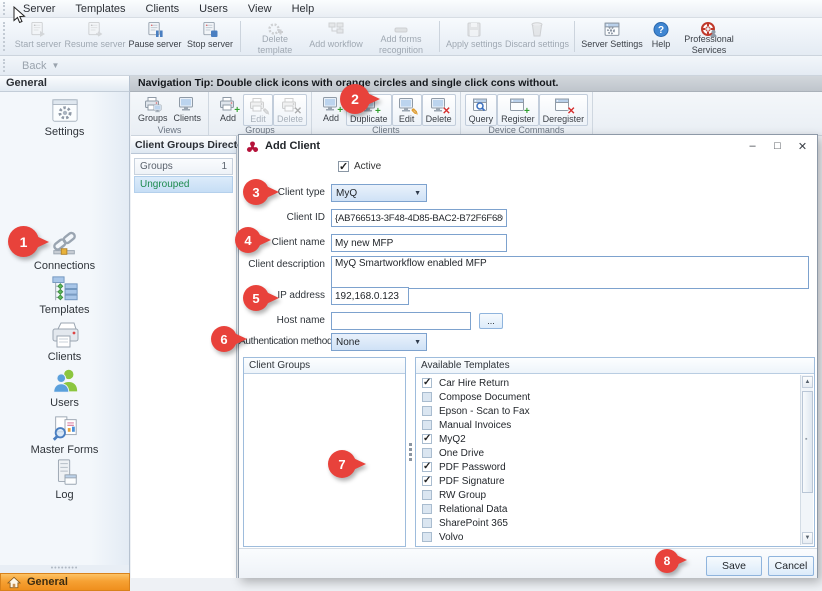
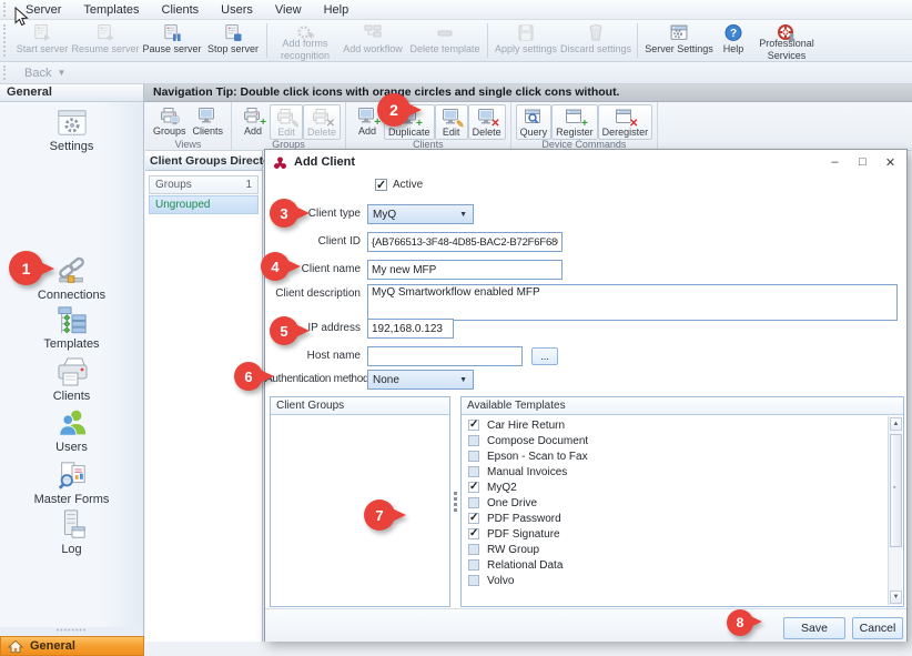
  Server
  Templates
  Clients
  Users
  View
  Help
  Start server
  Resume server
  Pause server
  Stop server
- Delete template
+ Add forms recognition
  Add workflow
- Add forms recognition
+ Delete template
  Apply settings
  Discard settings
  Server Settings
  ?
  Help
  Professional Services
  Back
  ▼
  General
  Navigation Tip: Double click icons with orange circles and single click cons without.
  Settings
  Connections
  Templates
  Clients
  Users
  Master Forms
  Log
  General
  Groups
  Clients
  Views
  +
  Add
  ✎
  Edit
  ✕
  Delete
  Groups
  +
  Add
  +
  Duplicate
  ✎
  Edit
  ✕
  Delete
  Clients
  Query
  +
  Register
  ✕
  Deregister
  Device Commands
  Client Groups Direct
  Groups
  1
  Ungrouped
  Add Client
  –
  □
  ✕
  Active
  Client type
  MyQ
  Client ID
  {AB766513-3F48-4D85-BAC2-B72F6F68
  Client name
  My new MFP
  Client description
  MyQ Smartworkflow enabled MFP
  IP address
  192,168.0.123
  Host name
  ...
  Authentication method
  None
  Client Groups
  Available Templates
  Car Hire Return
  Compose Document
  Epson - Scan to Fax
  Manual Invoices
  MyQ2
  One Drive
  PDF Password
  PDF Signature
  RW Group
  Relational Data
- SharePoint 365
  Volvo
  Save
  Cancel
  1
  2
  3
  4
  5
  6
  7
  8
